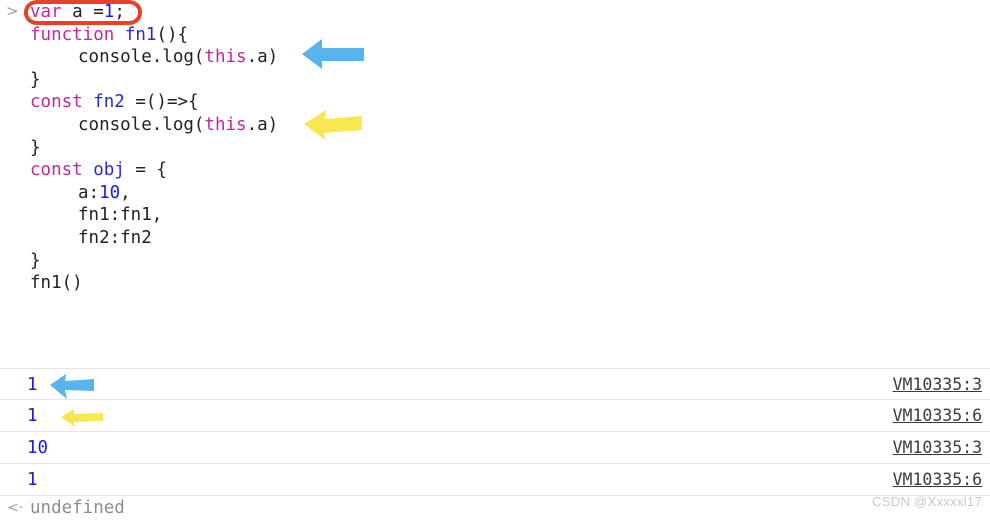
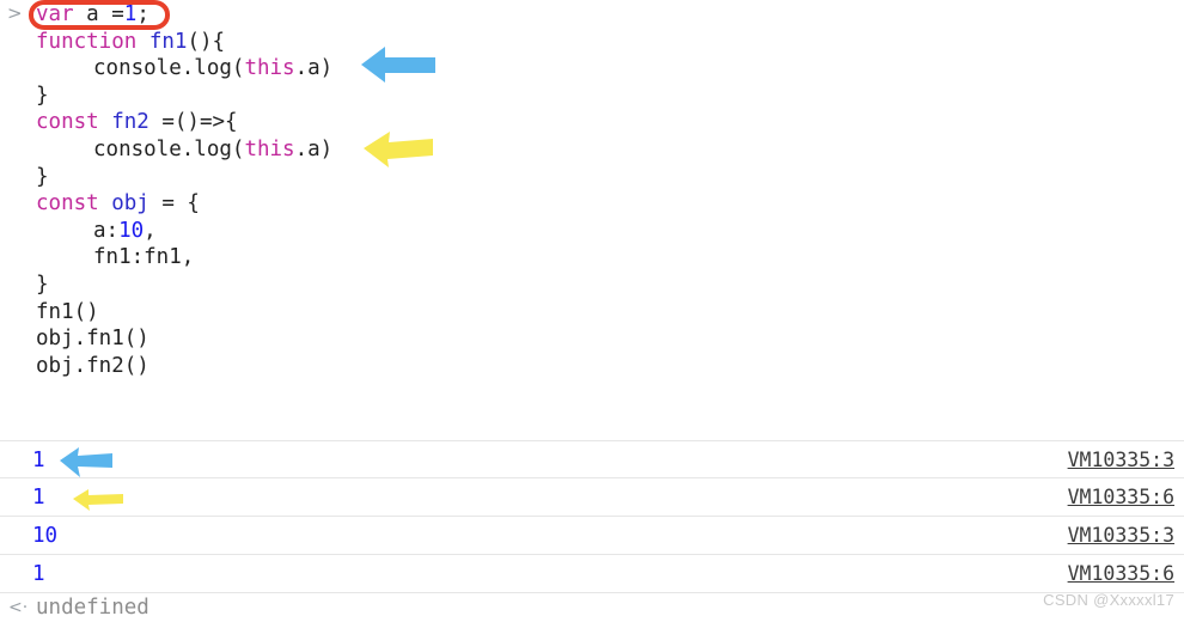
  >
  var a =1;
  function fn1(){
  console.log(this.a)
  }
  const fn2 =()=>{
  console.log(this.a)
  }
  const obj = {
  a:10,
  fn1:fn1,
- fn2:fn2
  }
  fn1()
+ obj.fn1()
+ obj.fn2()
  1
  VM10335:3
  1
  VM10335:6
  10
  VM10335:3
  1
  VM10335:6
  <·
  undefined
  CSDN @Xxxxxl17
